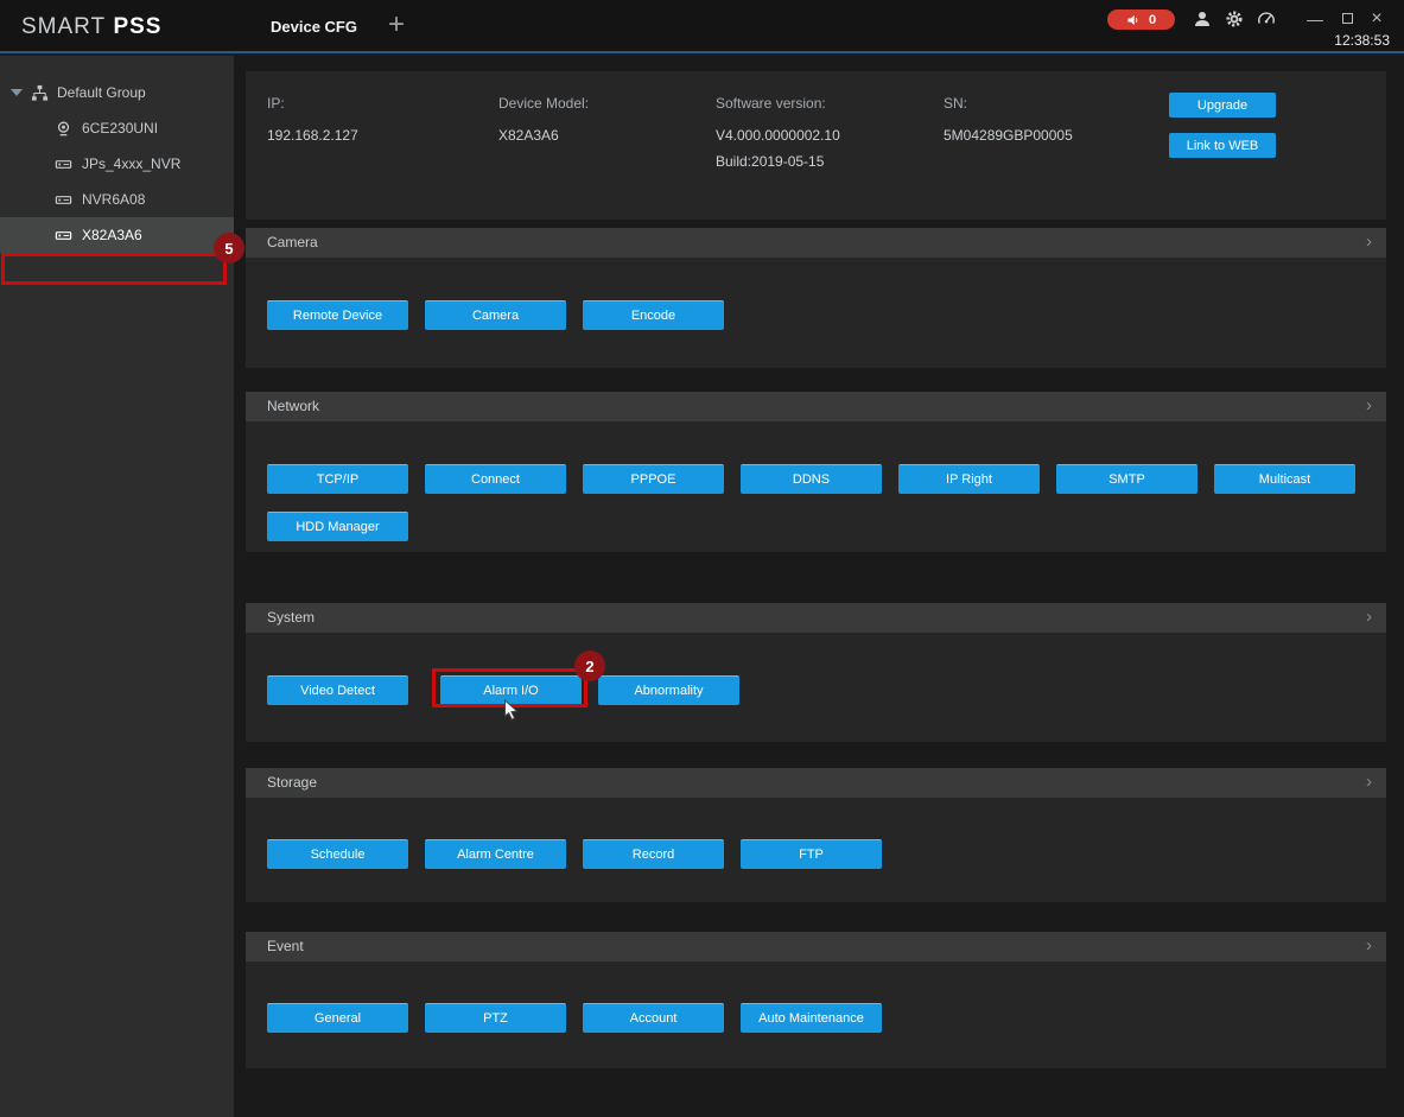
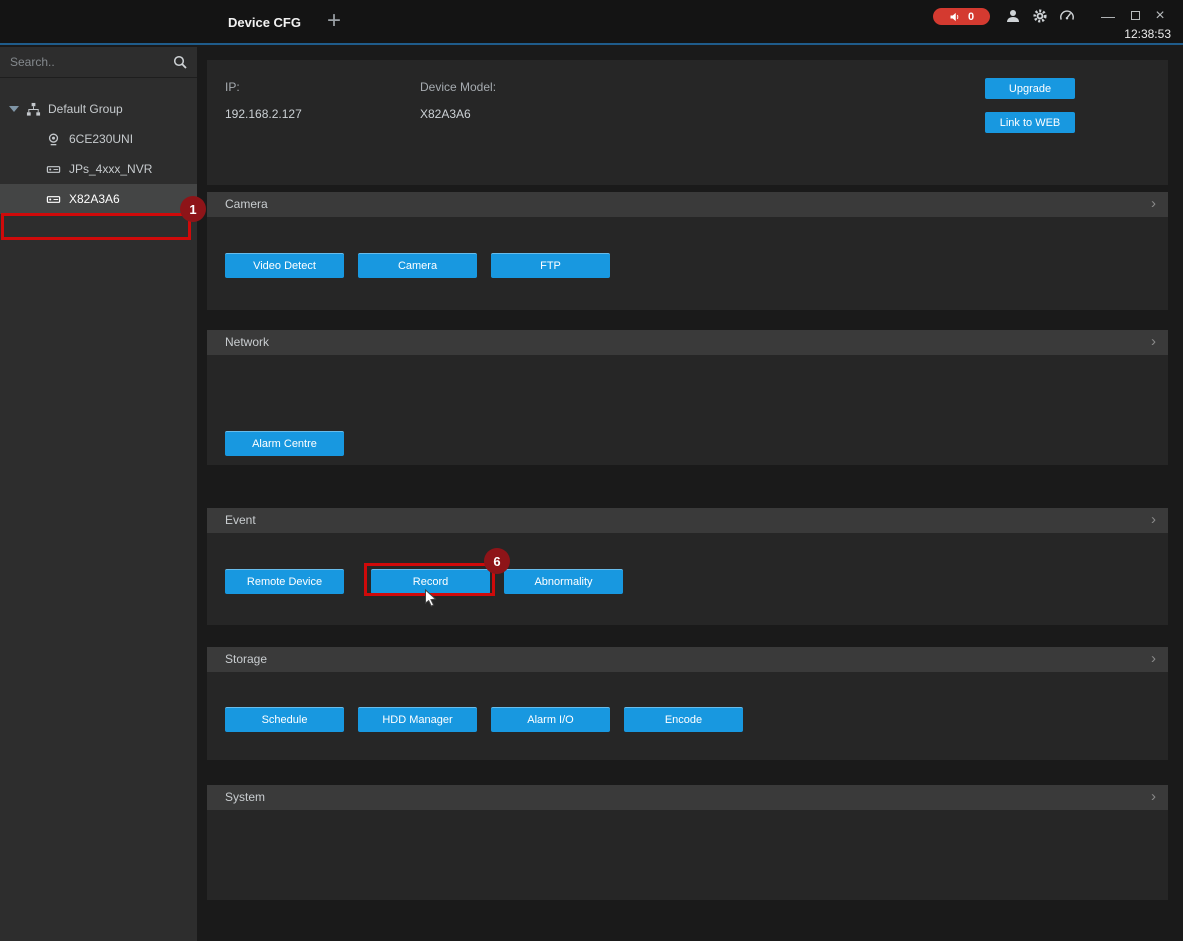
- SMART PSS
  Device CFG
  +
  0
  —
  ×
  12:38:53
+ Search..
  Default Group
  6CE230UNI
  JPs_4xxx_NVR
- NVR6A08
  X82A3A6
  IP:
  192.168.2.127
  Device Model:
  X82A3A6
- Software version:
- V4.000.0000002.10
- Build:2019-05-15
- SN:
- 5M04289GBP00005
  Upgrade
  Link to WEB
  Camera
  ›
- Remote Device
+ Video Detect
  Camera
- Encode
+ FTP
  Network
  ›
- TCP/IP
- Connect
- PPPOE
- DDNS
- IP Right
- SMTP
- Multicast
- HDD Manager
+ Alarm Centre
- System
+ Event
  ›
- Video Detect
+ Remote Device
- Alarm I/O
+ Record
  Abnormality
  Storage
  ›
  Schedule
- Alarm Centre
+ HDD Manager
- Record
+ Alarm I/O
- FTP
+ Encode
- Event
+ System
  ›
- General
- PTZ
- Account
- Auto Maintenance
- 5
+ 1
- 2
+ 6
